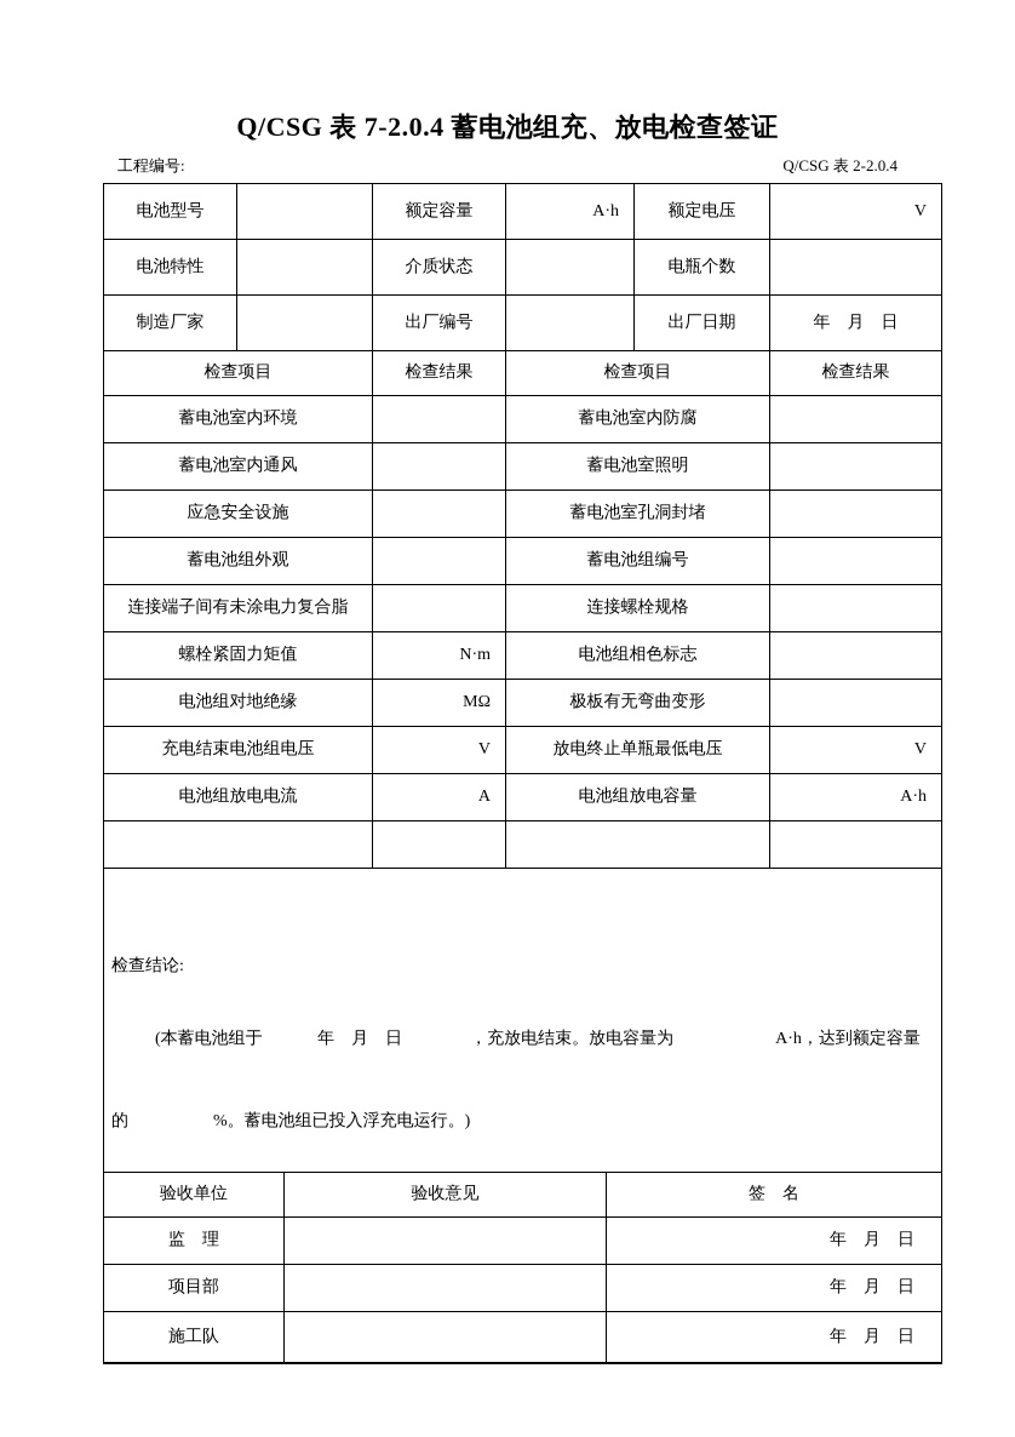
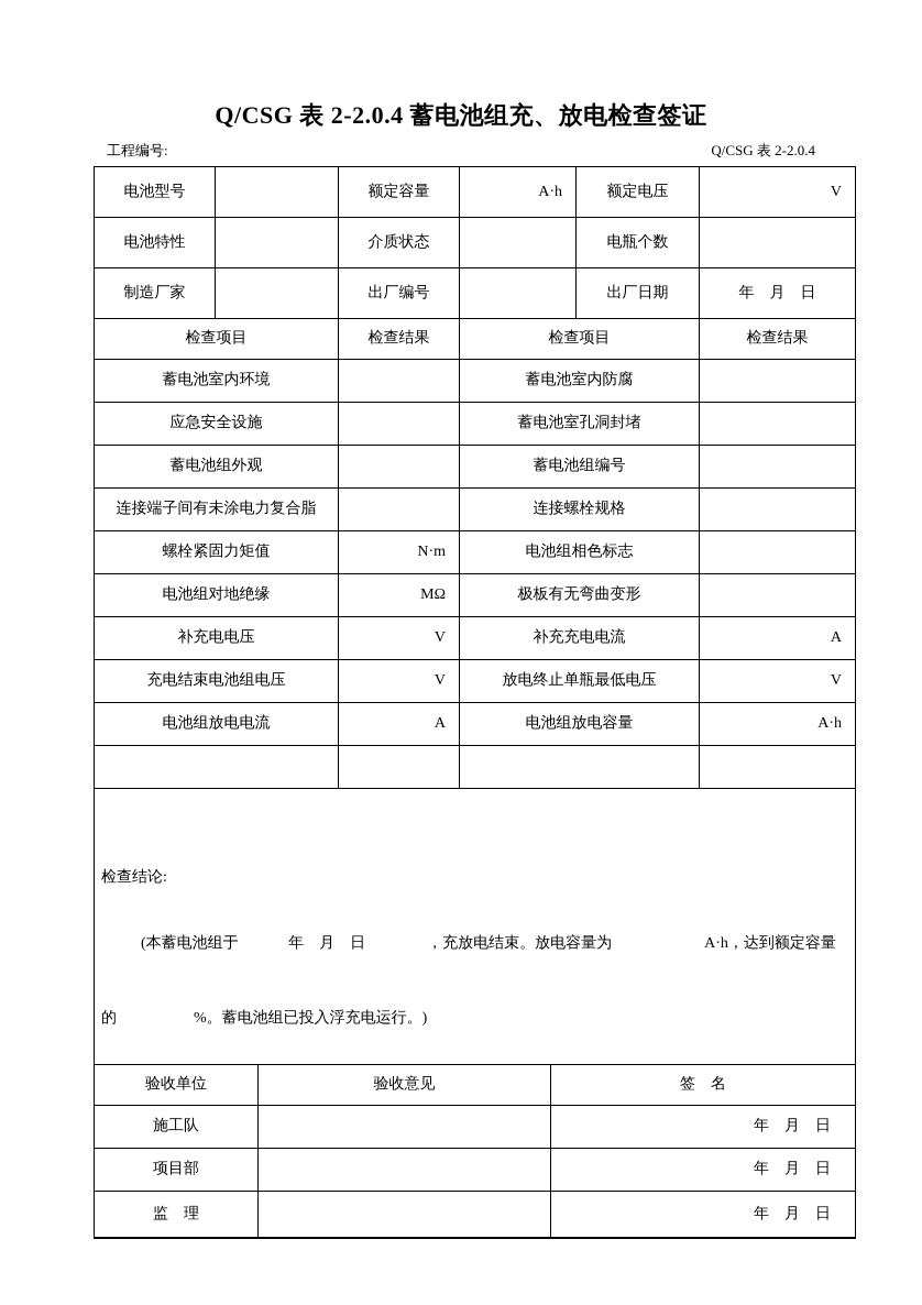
- Q/CSG 表 7-2.0.4 蓄电池组充、放电检查签证
+ Q/CSG 表 2-2.0.4 蓄电池组充、放电检查签证
  工程编号:
  Q/CSG 表 2-2.0.4
  电池型号		额定容量	A·h	额定电压	V
  电池特性		介质状态		电瓶个数
  制造厂家		出厂编号		出厂日期	年 月 日
  检查项目	检查结果	检查项目	检查结果
  蓄电池室内环境		蓄电池室内防腐
- 蓄电池室内通风		蓄电池室照明
  应急安全设施		蓄电池室孔洞封堵
  蓄电池组外观		蓄电池组编号
  连接端子间有未涂电力复合脂		连接螺栓规格
  螺栓紧固力矩值	N·m	电池组相色标志
  电池组对地绝缘	MΩ	极板有无弯曲变形
+ 补充电电压	V	补充充电电流	A
  充电结束电池组电压	V	放电终止单瓶最低电压	V
  电池组放电电流	A	电池组放电容量	A·h
  检查结论: (本蓄电池组于 年 月 日 ，充放电结束。放电容量为 A·h，达到额定容量 的 %。蓄电池组已投入浮充电运行。)
  验收单位	验收意见	签 名
- 监 理		年 月 日
+ 施工队		年 月 日
  项目部		年 月 日
- 施工队		年 月 日
+ 监 理		年 月 日
